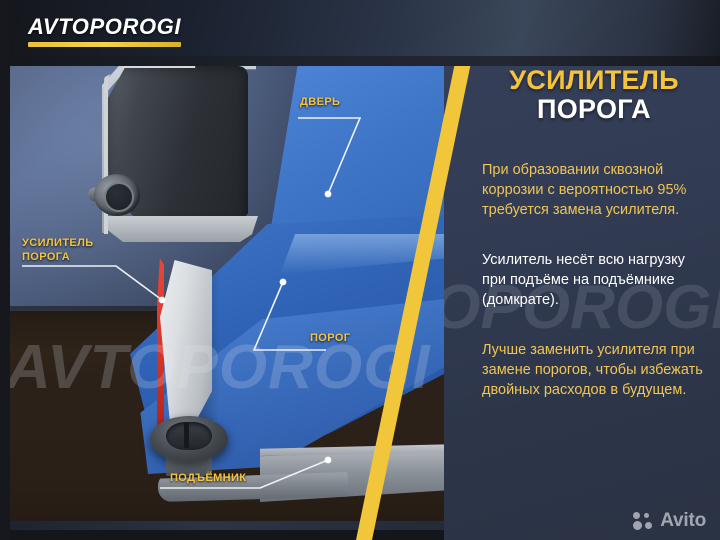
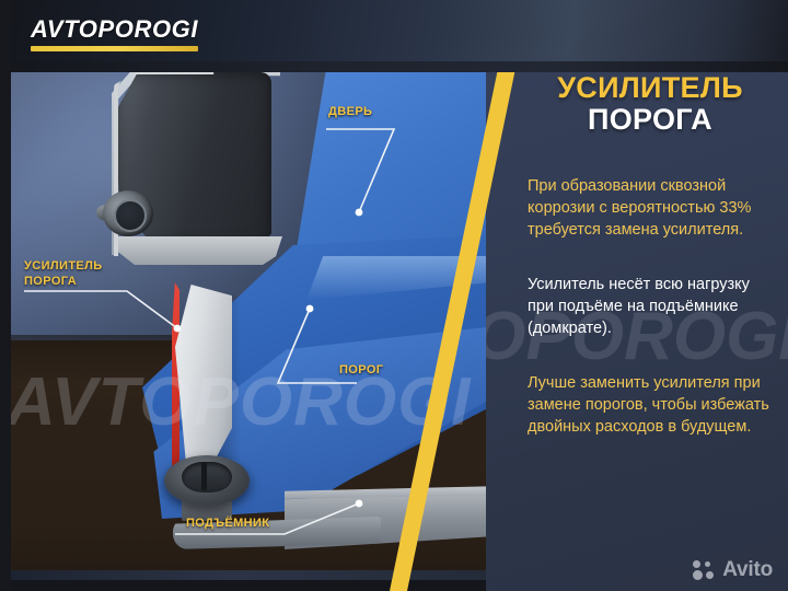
  AVTOPOROGI
  ДВЕРЬ
  УСИЛИТЕЛЬ
  ПОРОГА
  ПОРОГ
  ПОДЪЁМНИК
  УСИЛИТЕЛЬ
  ПОРОГА
- При образовании сквозной коррозии с вероятностью 95% требуется замена усилителя.
+ При образовании сквозной коррозии с вероятностью 33% требуется замена усилителя.
  Усилитель несёт всю нагрузку при подъёме на подъёмнике (домкрате).
  Лучше заменить усилителя при замене порогов, чтобы избежать двойных расходов в будущем.
  AVTOPOROGI
  Avito
